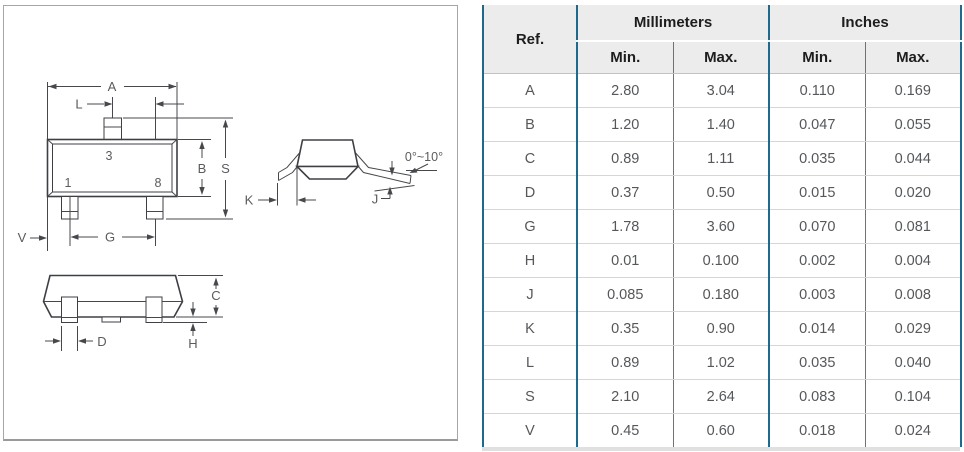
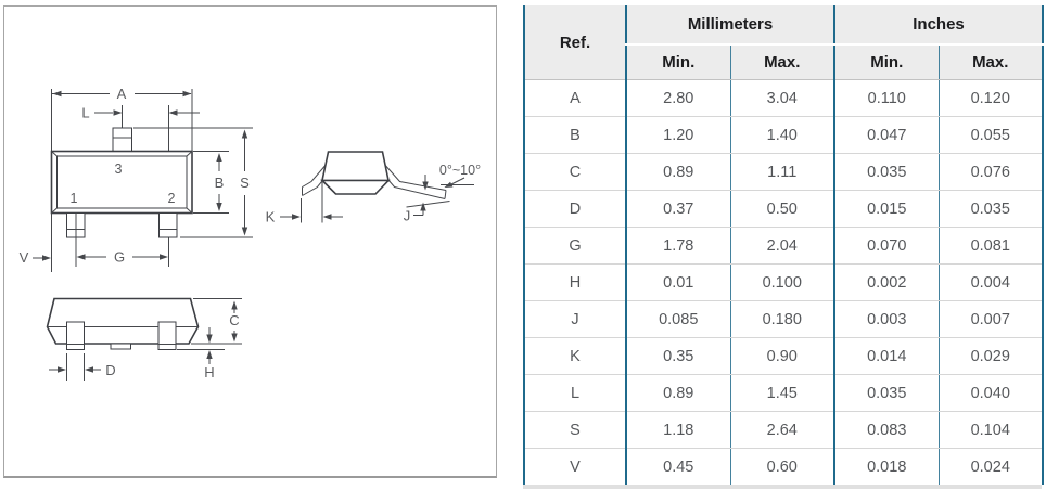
  A
  L
  3
  1
- 8
+ 2
  B
  S
  V
  G
  K
  J
  0°~10°
  C
  H
  D
  Ref.	Millimeters	Inches
  Min.	Max.	Min.	Max.
- A	2.80	3.04	0.110	0.169
+ A	2.80	3.04	0.110	0.120
  B	1.20	1.40	0.047	0.055
- C	0.89	1.11	0.035	0.044
+ C	0.89	1.11	0.035	0.076
- D	0.37	0.50	0.015	0.020
+ D	0.37	0.50	0.015	0.035
- G	1.78	3.60	0.070	0.081
+ G	1.78	2.04	0.070	0.081
  H	0.01	0.100	0.002	0.004
- J	0.085	0.180	0.003	0.008
+ J	0.085	0.180	0.003	0.007
  K	0.35	0.90	0.014	0.029
- L	0.89	1.02	0.035	0.040
+ L	0.89	1.45	0.035	0.040
- S	2.10	2.64	0.083	0.104
+ S	1.18	2.64	0.083	0.104
  V	0.45	0.60	0.018	0.024
